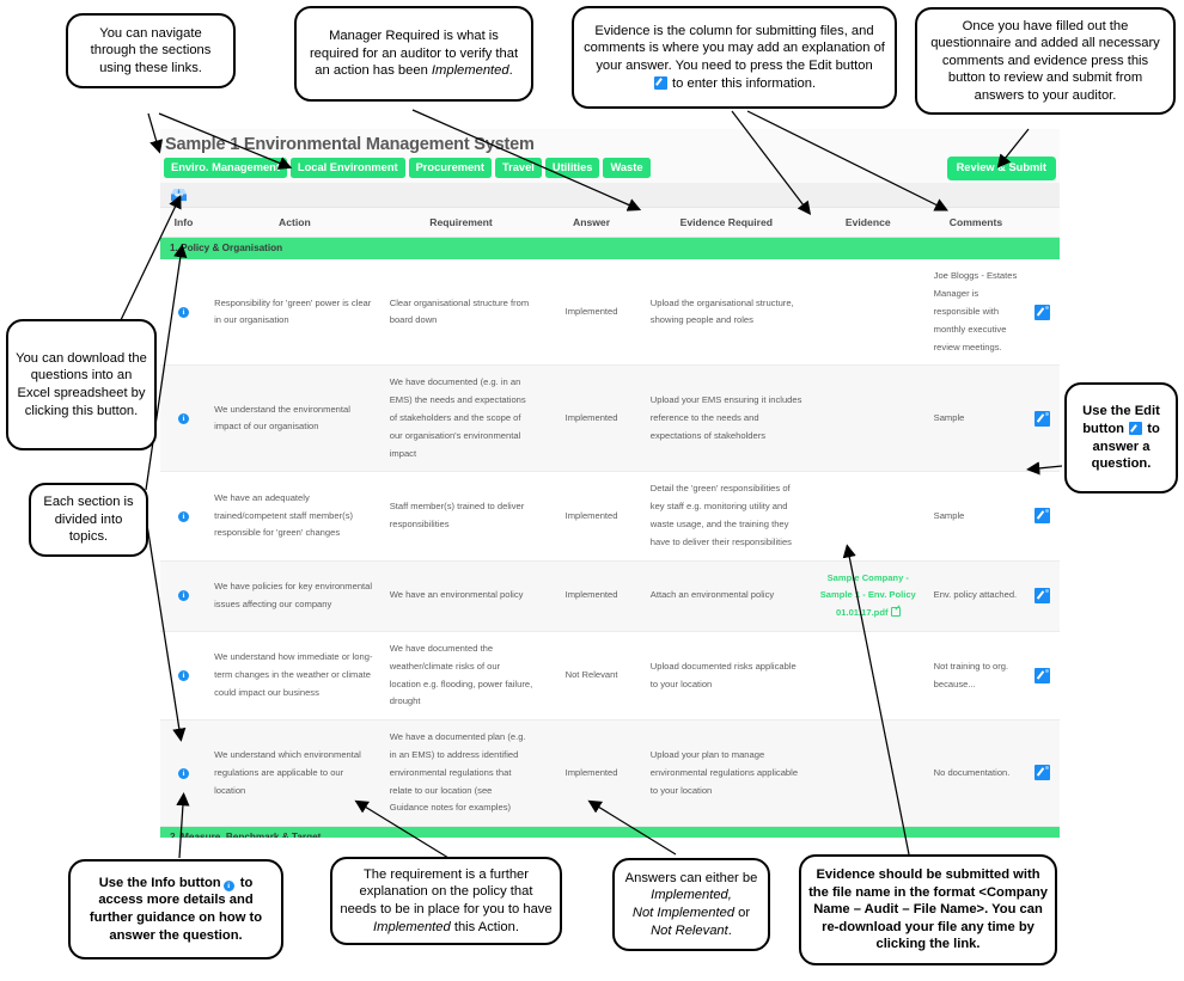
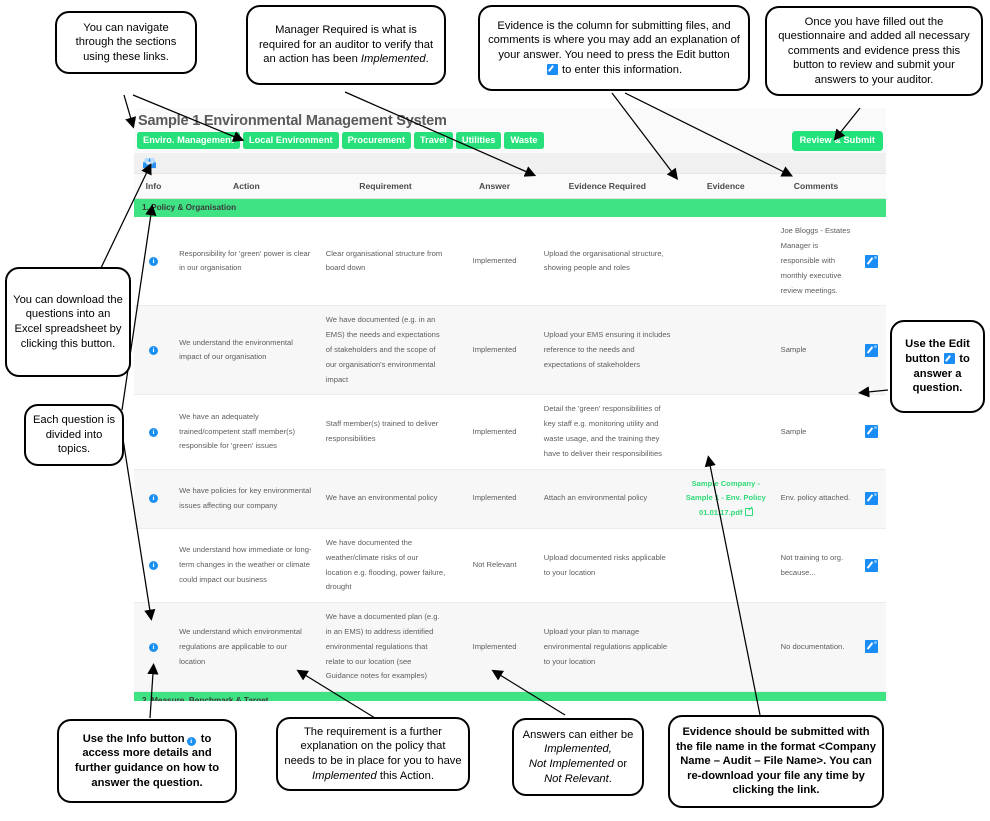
  Sample Environmental Management Sstem
  Enviro. Management
  Local Environment
  Procurement
  Travel
  Utilities
  Waste
  Review & Submit
  Info	Action	Requirement	Answer	Evidence Required	Evidence	Comments
  1. Policy & Organisation
  	Responsibility for 'green' power is clear in our organisation	Clear organisational structure from board down	Implemented	Upload the organisational structure, showing people and roles		Joe Bloggs - Estates Manager is responsible with monthly executive review meetings.
  	We understand the environmental impact of our organisation	We have documented (e.g. in an EMS) the needs and expectations of stakeholders and the scope of our organisation's environmental impact	Implemented	Upload your EMS ensuring it includes reference to the needs and expectations of stakeholders		Sample
- 	We have an adequately trained/competent staff member(s) responsible for 'green' changes	Staff member(s) trained to deliver responsibilities	Implemented	Detail the 'green' responsibilities of key staff e.g. monitoring utility and waste usage, and the training they have to deliver their responsibilities		Sample
+ 	We have an adequately trained/competent staff member(s) responsible for 'green' issues	Staff member(s) trained to deliver responsibilities	Implemented	Detail the 'green' responsibilities of key staff e.g. monitoring utility and waste usage, and the training they have to deliver their responsibilities		Sample
  	We have policies for key environmental issues affecting our company	We have an environmental policy	Implemented	Attach an environmental policy	Sampe Company - Sample - Env. Policy 01.0117.pdf	Env. policy attached.
  	We understand how immediate or long-term changes in the weather or climate could impact our business	We have documented the weather/climate risks of our location e.g. flooding, power failure, drought	Not Relevant	Upload documented risks applicable to your location		Not training to org. because...
  	We understand which environmental regulations are applicable to our location	We have a documented plan (e.g. in an EMS) to address identified environmental regulations that relate to our location (see Guidance notes for examples)	Implemented	Upload your plan to manage environmental regulations applicable to your location		No documentation.
  2. Measure, Benchmark & Target
  You can navigate through the sections using these links.
  Manager Required is what is required for an auditor to verify that an action has been Implemented.
  Evidence is the column for submitting files, and comments is where you may add an explanation of your answer. You need to press the Edit button
  to enter this information.
- Once you have filled out the questionnaire and added all necessary comments and evidence press this button to review and submit from answers to your auditor.
+ Once you have filled out the questionnaire and added all necessary comments and evidence press this button to review and submit your answers to your auditor.
  You can download the questions into an Excel spreadsheet by clicking this button.
- Each section is divided into topics.
+ Each question is divided into topics.
  Use the Edit button to answer a question.
  Use the Info button to access more details and further guidance on how to answer the question.
  The requirement is a further explanation on the policy that needs to be in place for you to have Implemented this Action.
  Answers can either be Implemented,
  Not Implemented or
  Not Relevant.
  Evidence should be submitted with the file name in the format <Company Name – Audit – File Name>. You can re-download your file any time by clicking the link.
